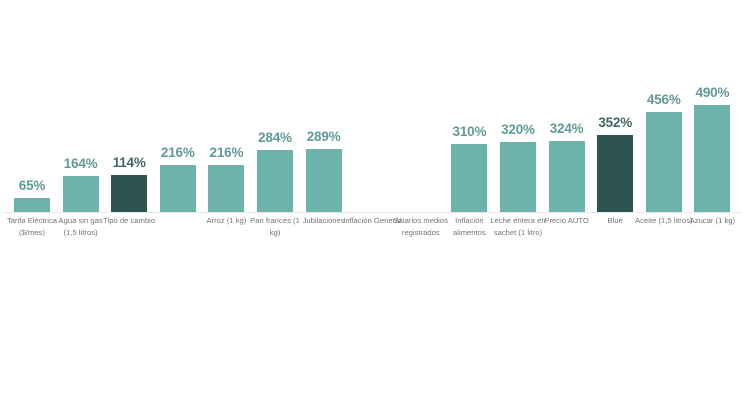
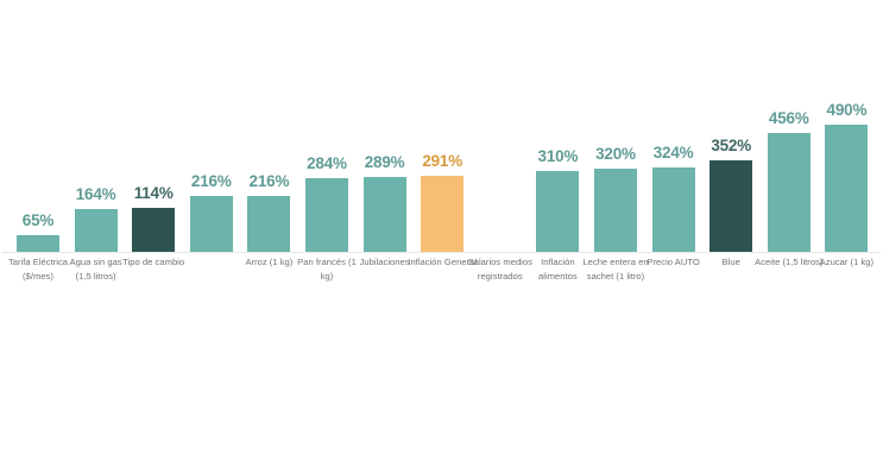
  65%
  164%
  114%
  216%
  216%
  284%
  289%
+ 291%
  310%
  320%
  324%
  352%
  456%
  490%
  Tarifa Eléctrica ($/mes)
  Agua sin gas (1,5 litros)
  Tipo de cambio
  Arroz (1 kg)
  Pan francés (1 kg)
  Jubilaciones
  Inflación General
  Salarios medios registrados
  Inflación alimentos
  Leche entera en sachet (1 litro)
  Precio AUTO
  Blue
  Aceite (1,5 litros)
  Azucar (1 kg)
